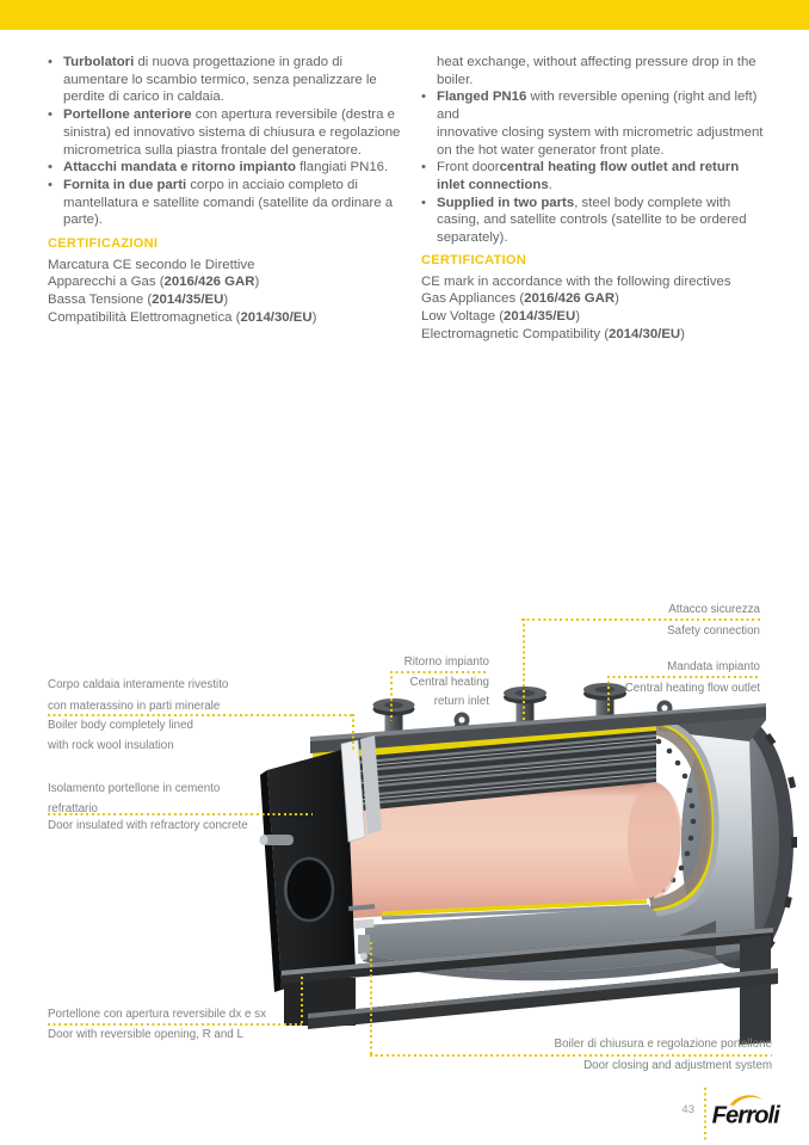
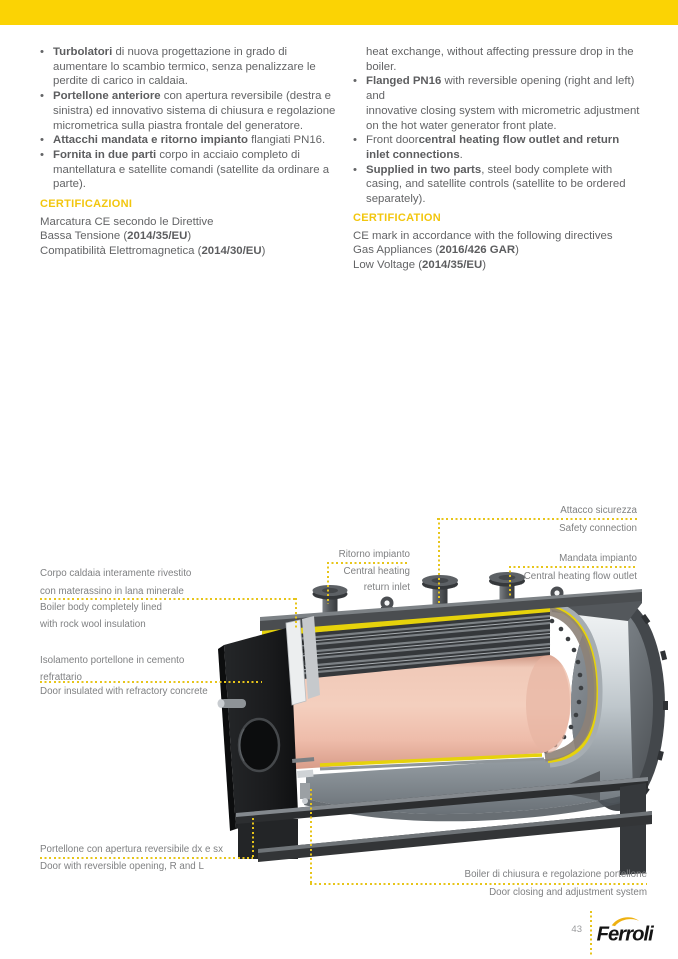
  •
  Turbolatori di nuova progettazione in grado di
  aumentare lo scambio termico, senza penalizzare le
  perdite di carico in caldaia.
  •
  Portellone anteriore con apertura reversibile (destra e
  sinistra) ed innovativo sistema di chiusura e regolazione
  micrometrica sulla piastra frontale del generatore.
  •
  Attacchi mandata e ritorno impianto flangiati PN16.
  •
  Fornita in due parti corpo in acciaio completo di
  mantellatura e satellite comandi (satellite da ordinare a
  parte).
  heat exchange, without affecting pressure drop in the
  boiler.
  •
  Flanged PN16 with reversible opening (right and left) and
  innovative closing system with micrometric adjustment
  on the hot water generator front plate.
  •
  Front doorcentral heating flow outlet and return
  inlet connections.
  •
  Supplied in two parts, steel body complete with
  casing, and satellite controls (satellite to be ordered
  separately).
  CERTIFICAZIONI
  Marcatura CE secondo le Direttive
- Apparecchi a Gas (2016/426 GAR)
  Bassa Tensione (2014/35/EU)
  Compatibilità Elettromagnetica (2014/30/EU)
  CERTIFICATION
  CE mark in accordance with the following directives
  Gas Appliances (2016/426 GAR)
  Low Voltage (2014/35/EU)
- Electromagnetic Compatibility (2014/30/EU)
  Attacco sicurezza
  Safety connection
  Ritorno impianto
  Central heating
  return inlet
  Mandata impianto
  Central heating flow outlet
  Corpo caldaia interamente rivestito
- con materassino in parti minerale
+ con materassino in lana minerale
  Boiler body completely lined
  with rock wool insulation
  Isolamento portellone in cemento
  refrattario
  Door insulated with refractory concrete
  Portellone con apertura reversibile dx e sx
  Door with reversible opening, R and L
  Boiler di chiusura e regolazione portellone
  Door closing and adjustment system
  43
  Ferroli
